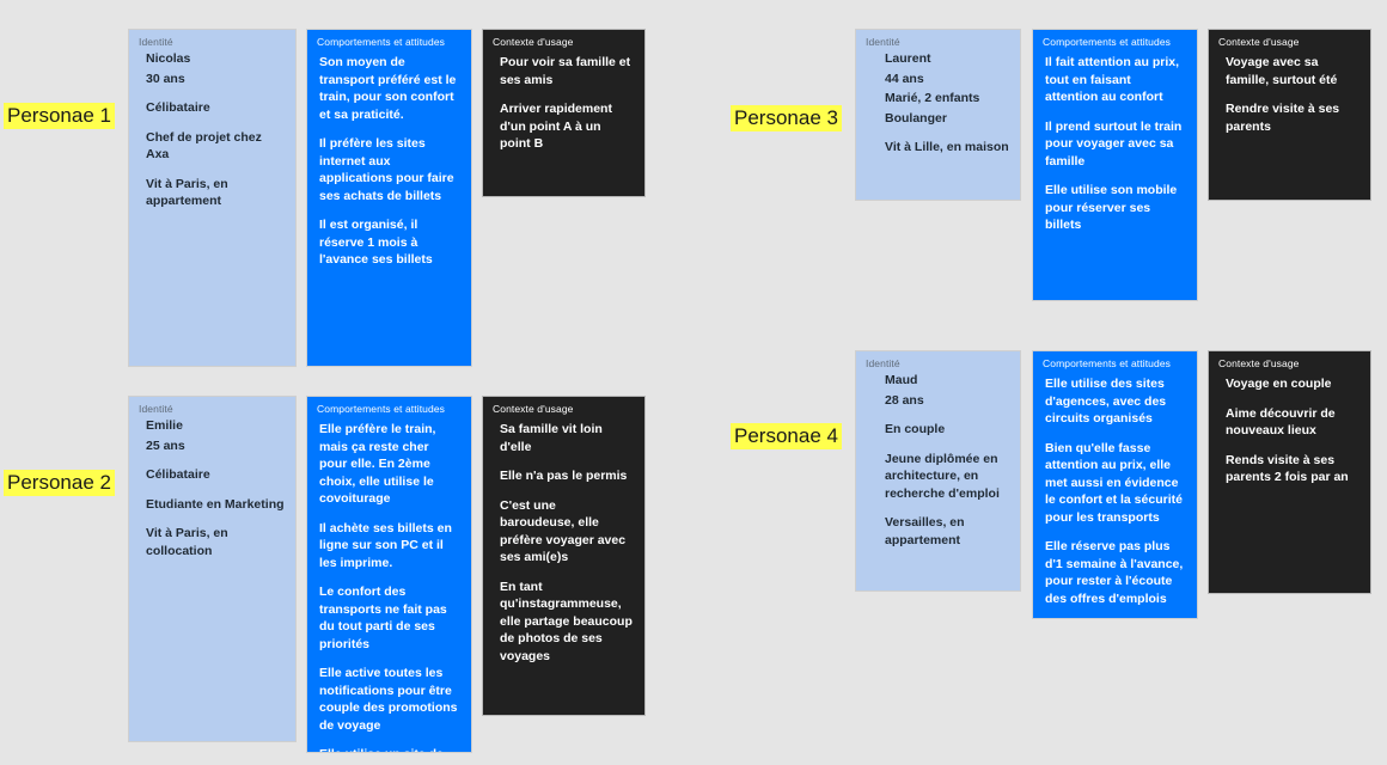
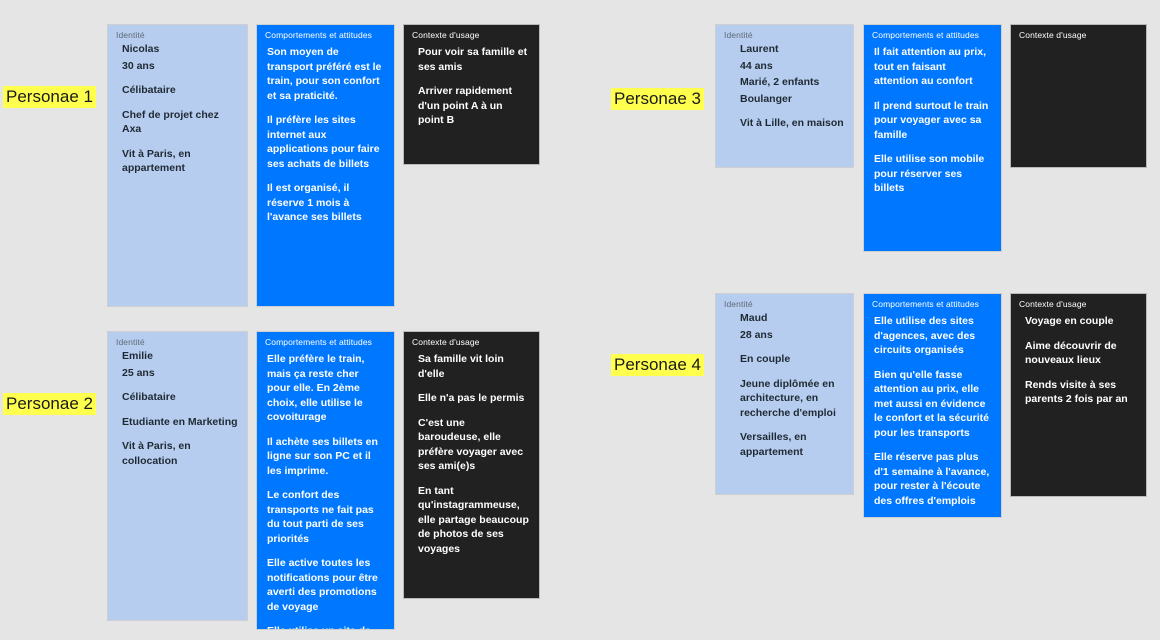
  Personae 1
  Identité
  Nicolas
  30 ans
  Célibataire
  Chef de projet chez Axa
  Vit à Paris, en appartement
  Comportements et attitudes
  Son moyen de transport préféré est le train, pour son confort et sa praticité.
  Il préfère les sites internet aux applications pour faire ses achats de billets
  Il est organisé, il réserve 1 mois à l'avance ses billets
  Contexte d'usage
  Pour voir sa famille et ses amis
  Arriver rapidement d'un point A à un point B
  Personae 2
  Identité
  Emilie
  25 ans
  Célibataire
  Etudiante en Marketing
  Vit à Paris, en collocation
  Comportements et attitudes
  Elle préfère le train, mais ça reste cher pour elle. En 2ème choix, elle utilise le covoiturage
  Il achète ses billets en ligne sur son PC et il les imprime.
  Le confort des transports ne fait pas du tout parti de ses priorités
- Elle active toutes les notifications pour être couple des promotions de voyage
+ Elle active toutes les notifications pour être averti des promotions de voyage
  Contexte d'usage
  Sa famille vit loin d'elle
  Elle n'a pas le permis
  C'est une baroudeuse, elle préfère voyager avec ses ami(e)s
  En tant qu'instagrammeuse, elle partage beaucoup de photos de ses voyages
  Personae 3
  Identité
  Laurent
  44 ans
  Marié, 2 enfants
  Boulanger
  Vit à Lille, en maison
  Comportements et attitudes
  Il fait attention au prix, tout en faisant attention au confort
  Il prend surtout le train pour voyager avec sa famille
  Elle utilise son mobile pour réserver ses billets
  Contexte d'usage
- Voyage avec sa famille, surtout été
- Rendre visite à ses parents
  Personae 4
  Identité
  Maud
  28 ans
  En couple
  Jeune diplômée en architecture, en recherche d'emploi
  Versailles, en appartement
  Comportements et attitudes
  Elle utilise des sites d'agences, avec des circuits organisés
  Bien qu'elle fasse attention au prix, elle met aussi en évidence le confort et la sécurité pour les transports
  Elle réserve pas plus d'1 semaine à l'avance, pour rester à l'écoute des offres d'emplois
  Contexte d'usage
  Voyage en couple
  Aime découvrir de nouveaux lieux
  Rends visite à ses parents 2 fois par an
